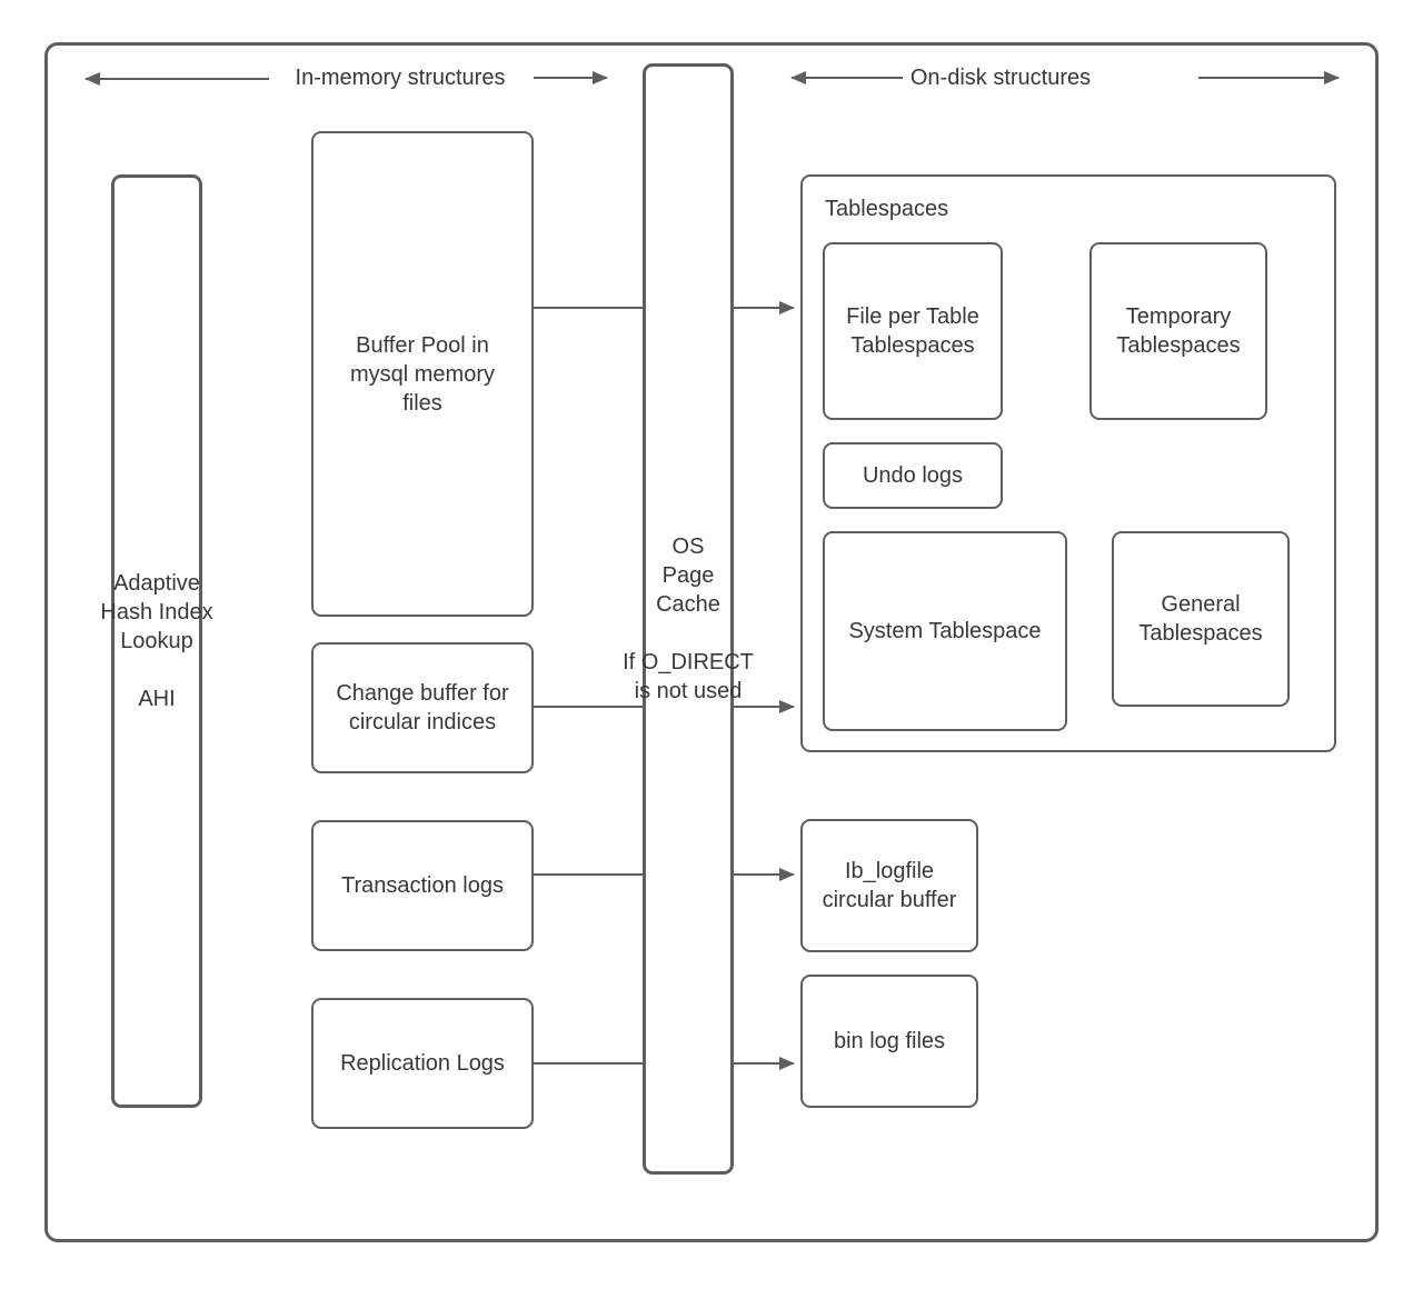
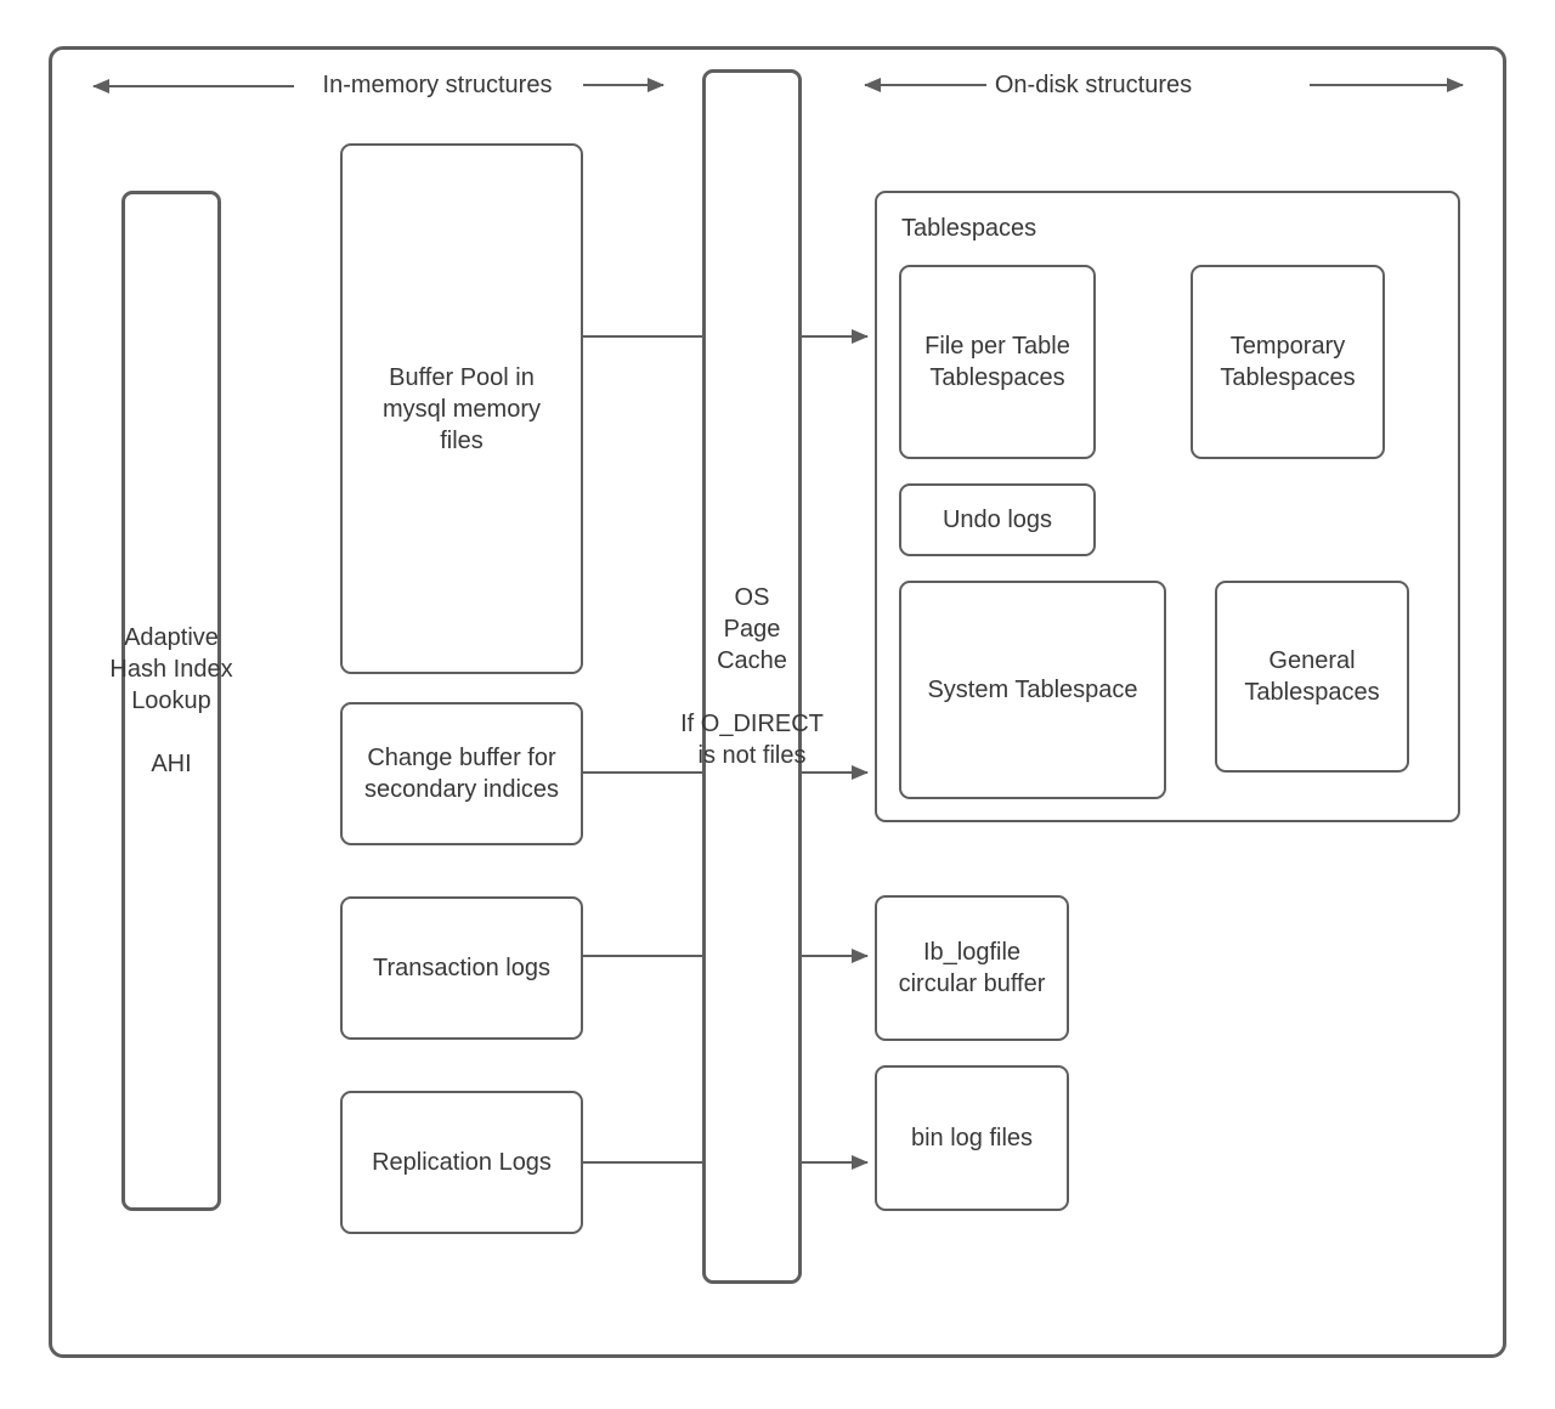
  In-memory structures
  On-disk structures
  Adaptive Hash Index Lookup
  AHI
  Buffer Pool in mysql memory files
- Change buffer for circular indices
+ Change buffer for secondary indices
  Transaction logs
  Replication Logs
  OS Page Cache
- If O_DIRECT is not used
+ If O_DIRECT is not files
  Tablespaces
  File per Table Tablespaces
  Temporary Tablespaces
  Undo logs
  System Tablespace
  General Tablespaces
  Ib_logfile circular buffer
  bin log files
